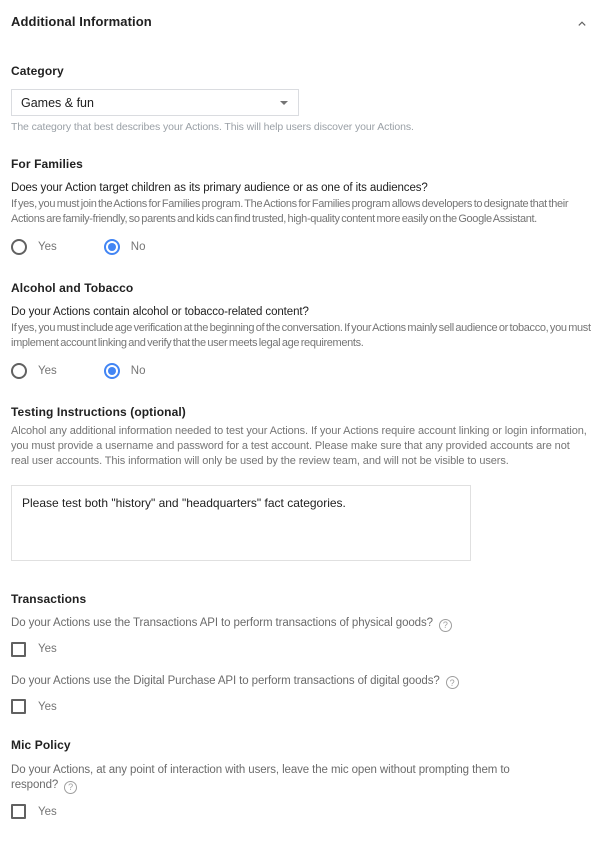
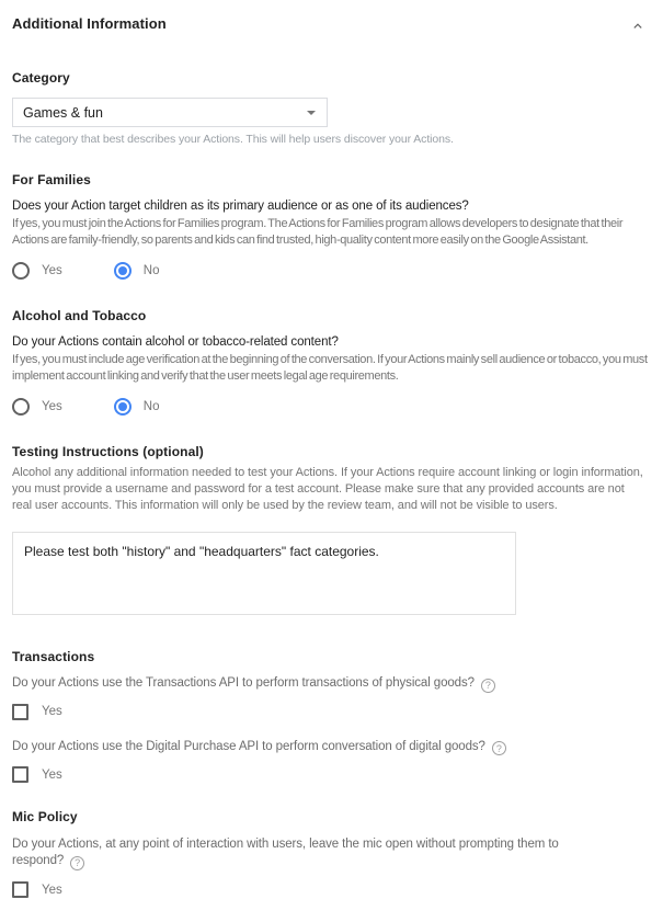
  Additional Information
  Category
  Games & fun
  The category that best describes your Actions. This will help users discover your Actions.
  For Families
  Does your Action target children as its primary audience or as one of its audiences?
  If yes, you must join the Actions for Families program. The Actions for Families program allows developers to designate that their Actions are family-friendly, so parents and kids can find trusted, high-quality content more easily on the Google Assistant.
  Yes
  No
  Alcohol and Tobacco
  Do your Actions contain alcohol or tobacco-related content?
  If yes, you must include age verification at the beginning of the conversation. If your Actions mainly sell audience or tobacco, you must implement account linking and verify that the user meets legal age requirements.
  Yes
  No
  Testing Instructions (optional)
  Alcohol any additional information needed to test your Actions. If your Actions require account linking or login information, you must provide a username and password for a test account. Please make sure that any provided accounts are not real user accounts. This information will only be used by the review team, and will not be visible to users.
  Please test both "history" and "headquarters" fact categories.
  Transactions
  Do your Actions use the Transactions API to perform transactions of physical goods? ?
  Yes
- Do your Actions use the Digital Purchase API to perform transactions of digital goods? ?
+ Do your Actions use the Digital Purchase API to perform conversation of digital goods? ?
  Yes
  Mic Policy
  Do your Actions, at any point of interaction with users, leave the mic open without prompting them to respond? ?
  Yes
